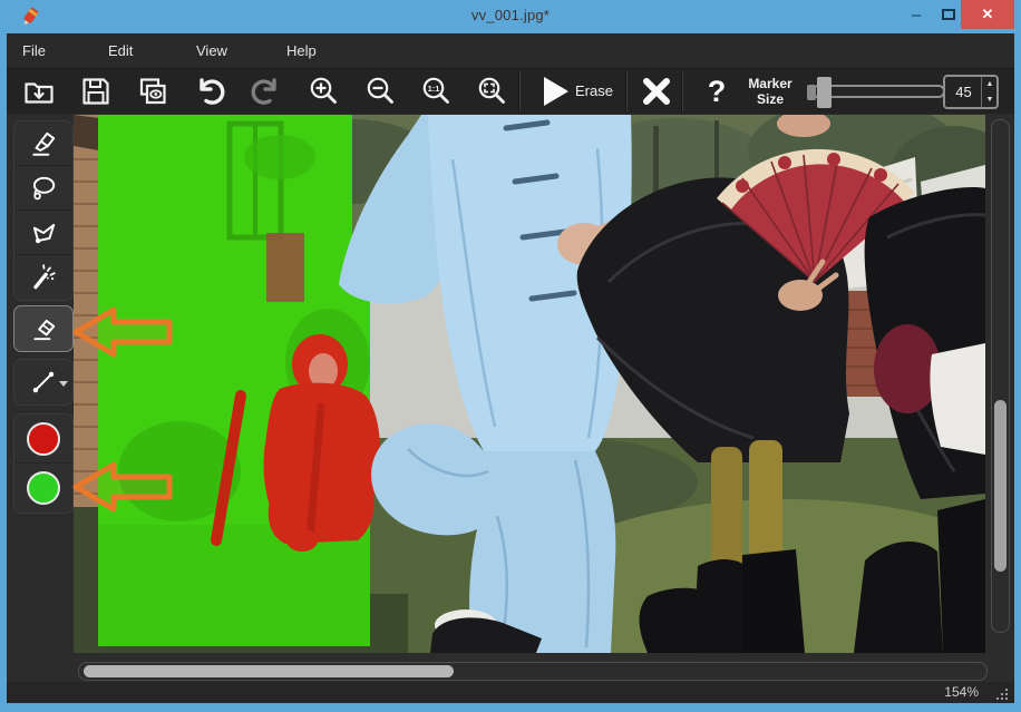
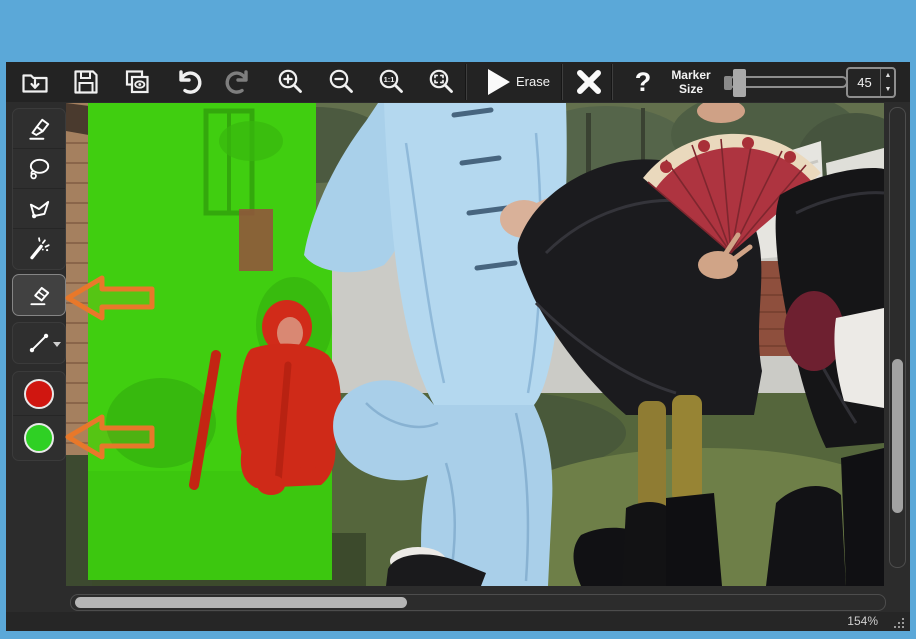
- vv_001.jpg*
- –
- ✕
- File
- Edit
- View
- Help
  1:1
  Erase
  ?
  Marker Size
  45
  154%
